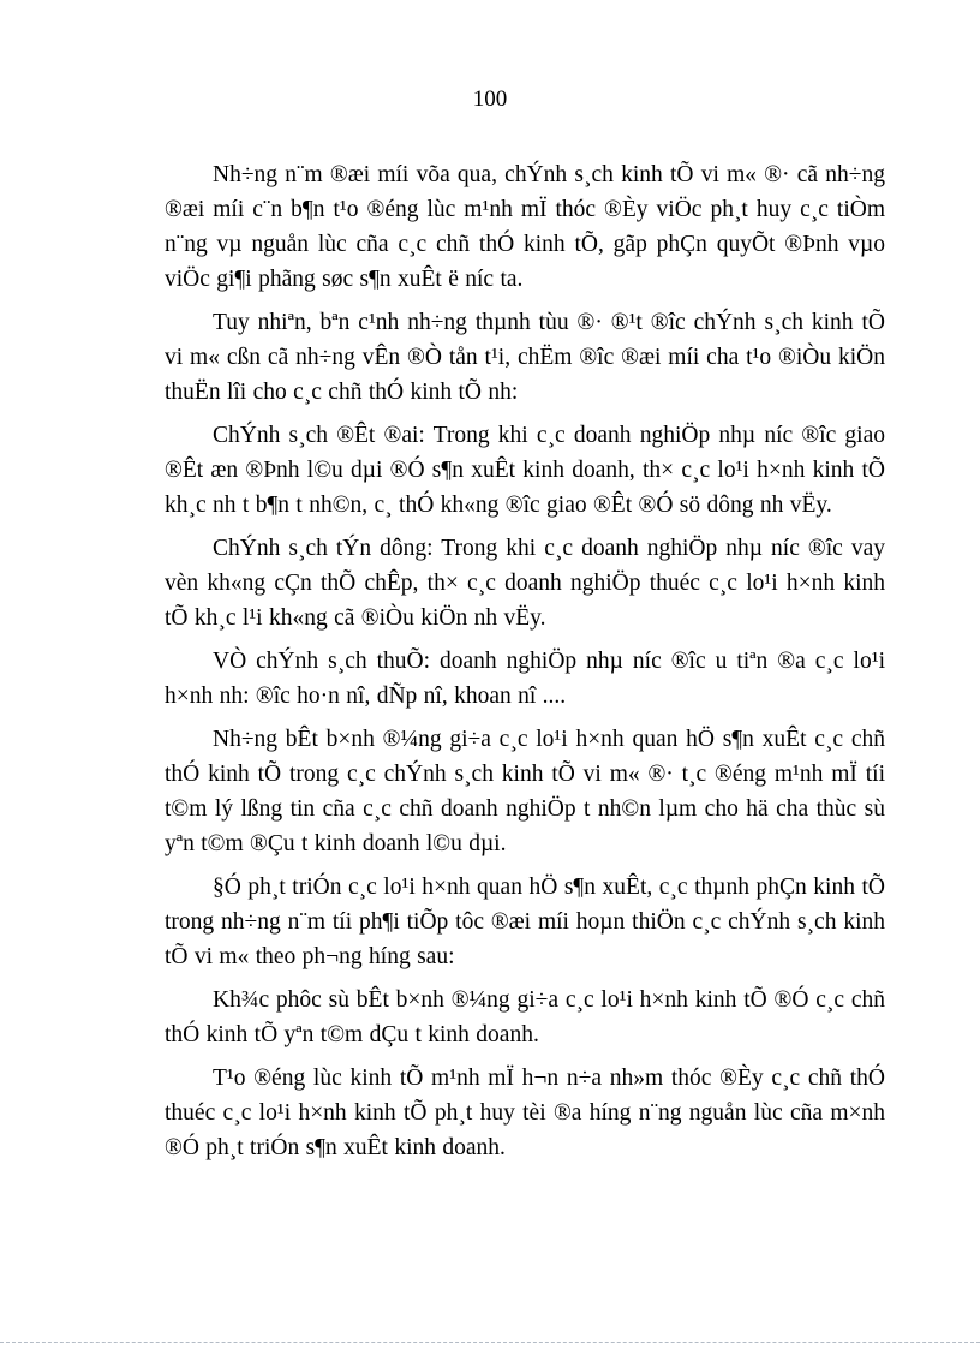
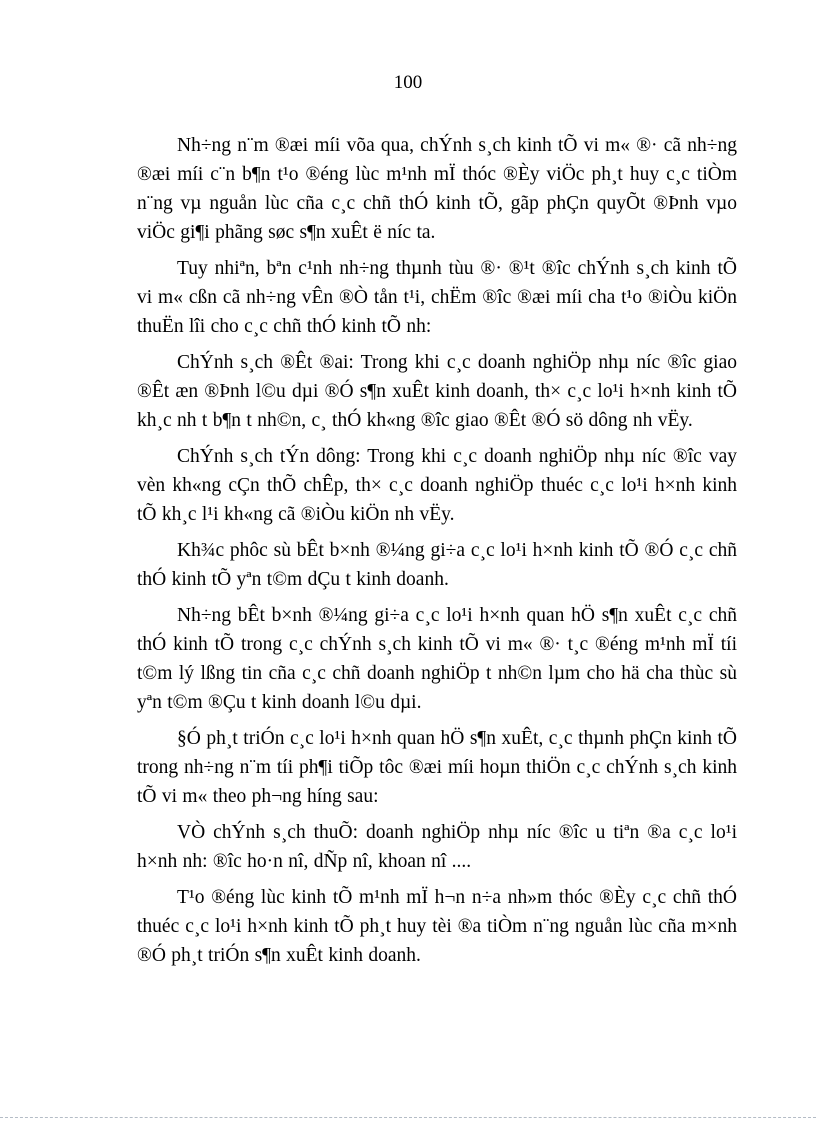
  100
  Nh÷ng n¨m ®æi míi võa qua, chÝnh s¸ch kinh tÕ vi m« ®· cã nh÷ng ®æi míi c¨n b¶n t¹o ®éng lùc m¹nh mÏ thóc ®Èy viÖc ph¸t huy c¸c tiÒm n¨ng vµ nguån lùc cña c¸c chñ thÓ kinh tÕ, gãp phÇn quyÕt ®Þnh vµo viÖc gi¶i phãng søc s¶n xuÊt ë níc ta.
  Tuy nhiªn, bªn c¹nh nh÷ng thµnh tùu ®· ®¹t ®îc chÝnh s¸ch kinh tÕ vi m« cßn cã nh÷ng vÊn ®Ò tån t¹i, chËm ®îc ®æi míi cha t¹o ®iÒu kiÖn thuËn lîi cho c¸c chñ thÓ kinh tÕ nh:
  ChÝnh s¸ch ®Êt ®ai: Trong khi c¸c doanh nghiÖp nhµ níc ®îc giao ®Êt æn ®Þnh l©u dµi ®Ó s¶n xuÊt kinh doanh, th× c¸c lo¹i h×nh kinh tÕ kh¸c nh t b¶n t nh©n, c¸ thÓ kh«ng ®îc giao ®Êt ®Ó sö dông nh vËy.
  ChÝnh s¸ch tÝn dông: Trong khi c¸c doanh nghiÖp nhµ níc ®îc vay vèn kh«ng cÇn thÕ chÊp, th× c¸c doanh nghiÖp thuéc c¸c lo¹i h×nh kinh tÕ kh¸c l¹i kh«ng cã ®iÒu kiÖn nh vËy.
- VÒ chÝnh s¸ch thuÕ: doanh nghiÖp nhµ níc ®îc u tiªn ®a c¸c lo¹i h×nh nh: ®îc ho·n nî, dÑp nî, khoan nî ....
+ Kh¾c phôc sù bÊt b×nh ®¼ng gi÷a c¸c lo¹i h×nh kinh tÕ ®Ó c¸c chñ thÓ kinh tÕ yªn t©m dÇu t kinh doanh.
  Nh÷ng bÊt b×nh ®¼ng gi÷a c¸c lo¹i h×nh quan hÖ s¶n xuÊt c¸c chñ thÓ kinh tÕ trong c¸c chÝnh s¸ch kinh tÕ vi m« ®· t¸c ®éng m¹nh mÏ tíi t©m lý lßng tin cña c¸c chñ doanh nghiÖp t nh©n lµm cho hä cha thùc sù yªn t©m ®Çu t kinh doanh l©u dµi.
  §Ó ph¸t triÓn c¸c lo¹i h×nh quan hÖ s¶n xuÊt, c¸c thµnh phÇn kinh tÕ trong nh÷ng n¨m tíi ph¶i tiÕp tôc ®æi míi hoµn thiÖn c¸c chÝnh s¸ch kinh tÕ vi m« theo ph¬ng híng sau:
- Kh¾c phôc sù bÊt b×nh ®¼ng gi÷a c¸c lo¹i h×nh kinh tÕ ®Ó c¸c chñ thÓ kinh tÕ yªn t©m dÇu t kinh doanh.
+ VÒ chÝnh s¸ch thuÕ: doanh nghiÖp nhµ níc ®îc u tiªn ®a c¸c lo¹i h×nh nh: ®îc ho·n nî, dÑp nî, khoan nî ....
- T¹o ®éng lùc kinh tÕ m¹nh mÏ h¬n n÷a nh»m thóc ®Èy c¸c chñ thÓ thuéc c¸c lo¹i h×nh kinh tÕ ph¸t huy tèi ®a híng n¨ng nguån lùc cña m×nh ®Ó ph¸t triÓn s¶n xuÊt kinh doanh.
+ T¹o ®éng lùc kinh tÕ m¹nh mÏ h¬n n÷a nh»m thóc ®Èy c¸c chñ thÓ thuéc c¸c lo¹i h×nh kinh tÕ ph¸t huy tèi ®a tiÒm n¨ng nguån lùc cña m×nh ®Ó ph¸t triÓn s¶n xuÊt kinh doanh.
